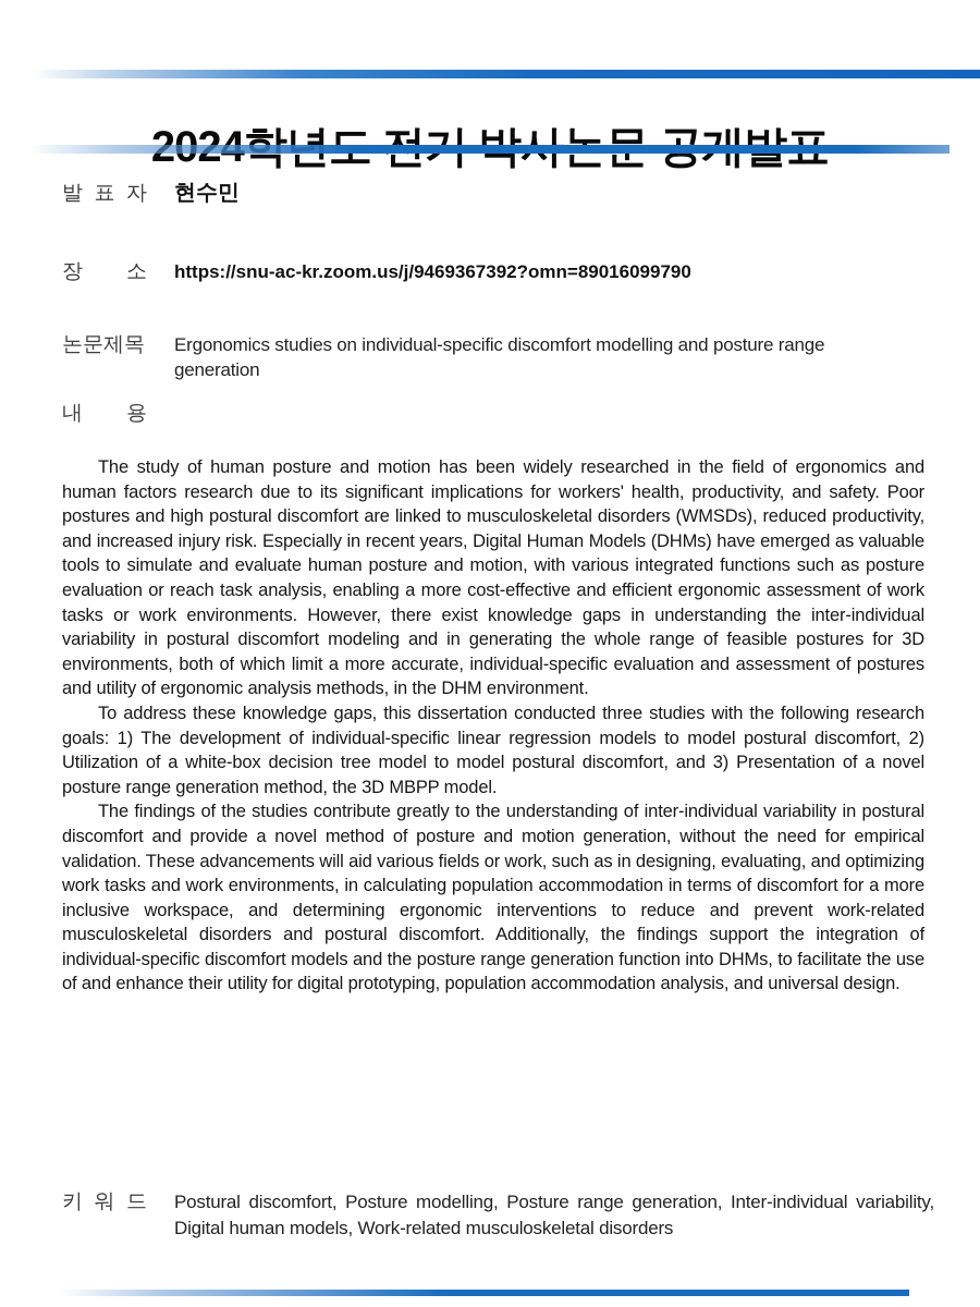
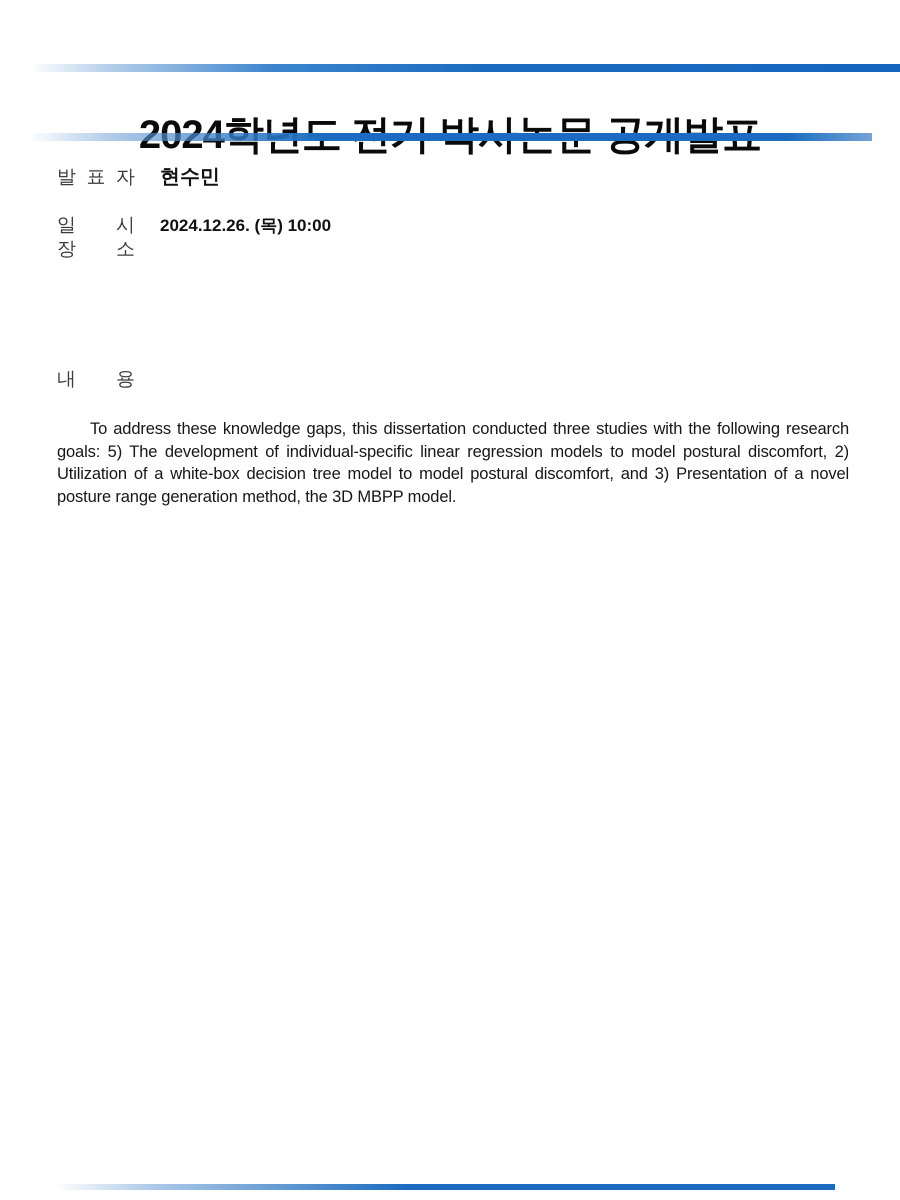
  발 표 자
  현수민
+ 일 시
+ 2024.12.26. (목) 10:00
  장 소
- https://snu-ac-kr.zoom.us/j/9469367392?omn=89016099790
- 논문제목
- Ergonomics studies on individual-specific discomfort modelling and posture range generation
  내 용
- The study of human posture and motion has been widely researched in the field of ergonomics and human factors research due to its significant implications for workers' health, productivity, and safety. Poor postures and high postural discomfort are linked to musculoskeletal disorders (WMSDs), reduced productivity, and increased injury risk. Especially in recent years, Digital Human Models (DHMs) have emerged as valuable tools to simulate and evaluate human posture and motion, with various integrated functions such as posture evaluation or reach task analysis, enabling a more cost-effective and efficient ergonomic assessment of work tasks or work environments. However, there exist knowledge gaps in understanding the inter-individual variability in postural discomfort modeling and in generating the whole range of feasible postures for 3D environments, both of which limit a more accurate, individual-specific evaluation and assessment of postures and utility of ergonomic analysis methods, in the DHM environment.
- To address these knowledge gaps, this dissertation conducted three studies with the following research goals: 1) The development of individual-specific linear regression models to model postural discomfort, 2) Utilization of a white-box decision tree model to model postural discomfort, and 3) Presentation of a novel posture range generation method, the 3D MBPP model.
+ To address these knowledge gaps, this dissertation conducted three studies with the following research goals: 5) The development of individual-specific linear regression models to model postural discomfort, 2) Utilization of a white-box decision tree model to model postural discomfort, and 3) Presentation of a novel posture range generation method, the 3D MBPP model.
- The findings of the studies contribute greatly to the understanding of inter-individual variability in postural discomfort and provide a novel method of posture and motion generation, without the need for empirical validation. These advancements will aid various fields or work, such as in designing, evaluating, and optimizing work tasks and work environments, in calculating population accommodation in terms of discomfort for a more inclusive workspace, and determining ergonomic interventions to reduce and prevent work-related musculoskeletal disorders and postural discomfort. Additionally, the findings support the integration of individual-specific discomfort models and the posture range generation function into DHMs, to facilitate the use of and enhance their utility for digital prototyping, population accommodation analysis, and universal design.
- 키 워 드
- Postural discomfort, Posture modelling, Posture range generation, Inter-individual variability, Digital human models, Work-related musculoskeletal disorders
